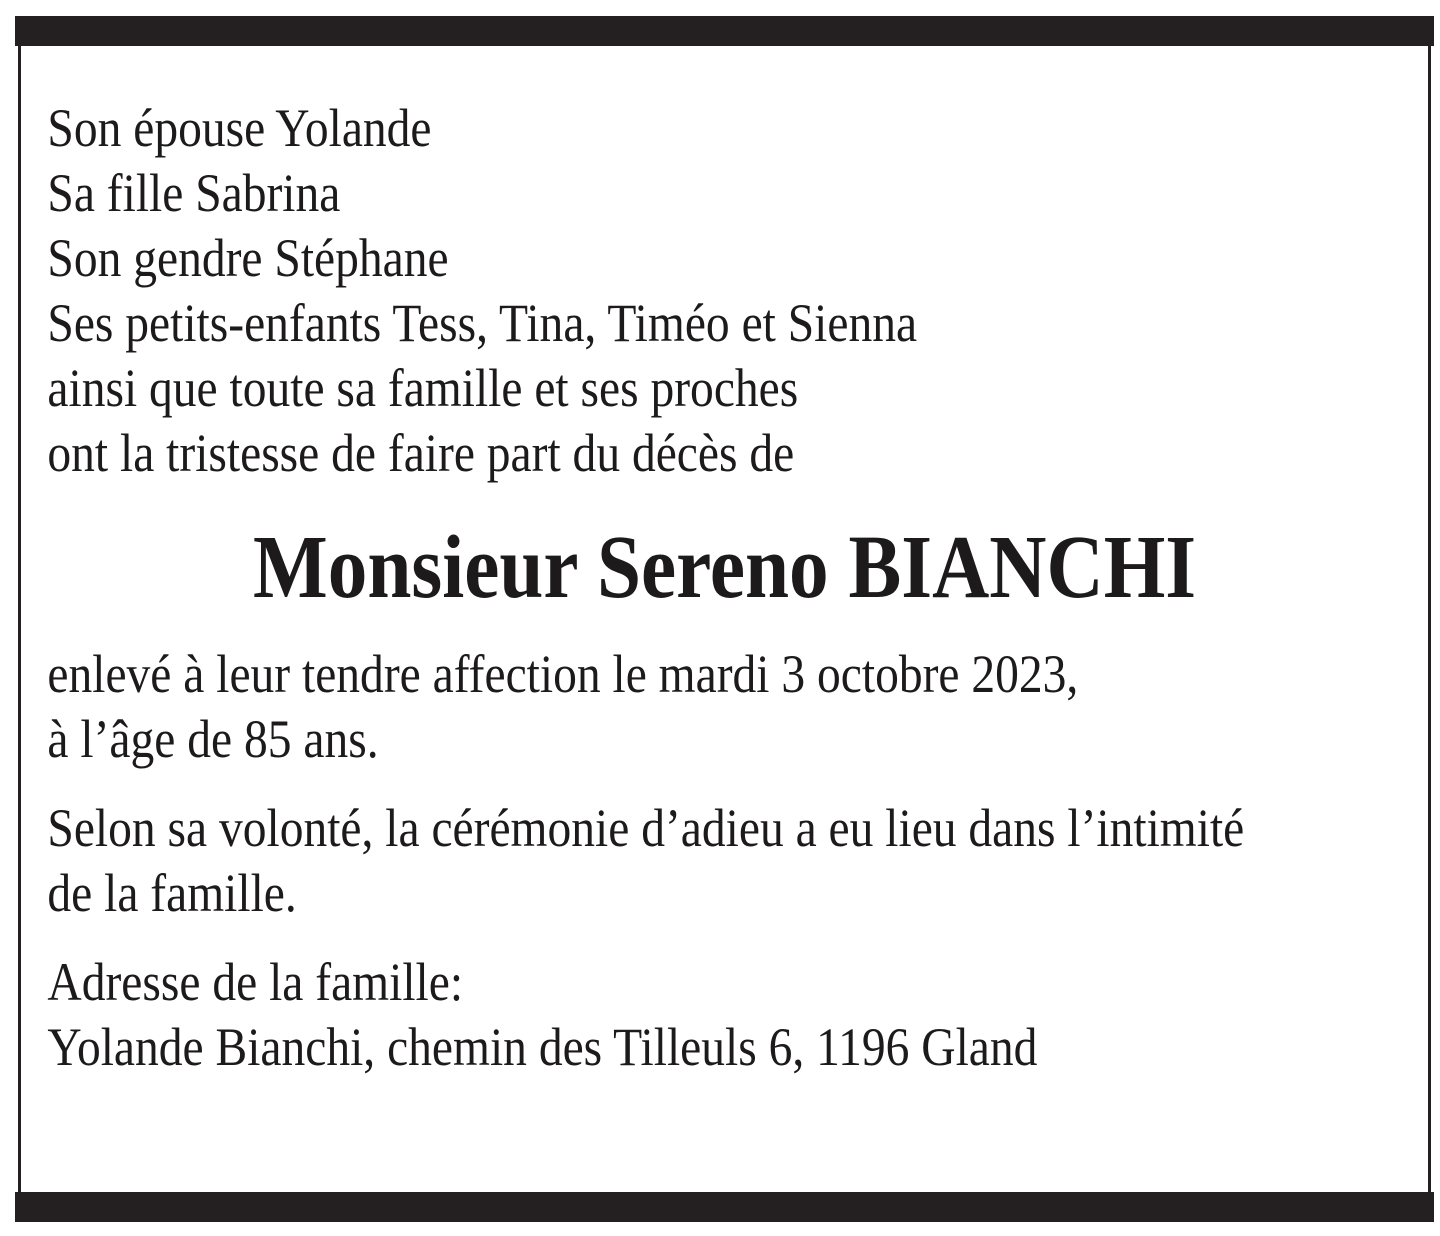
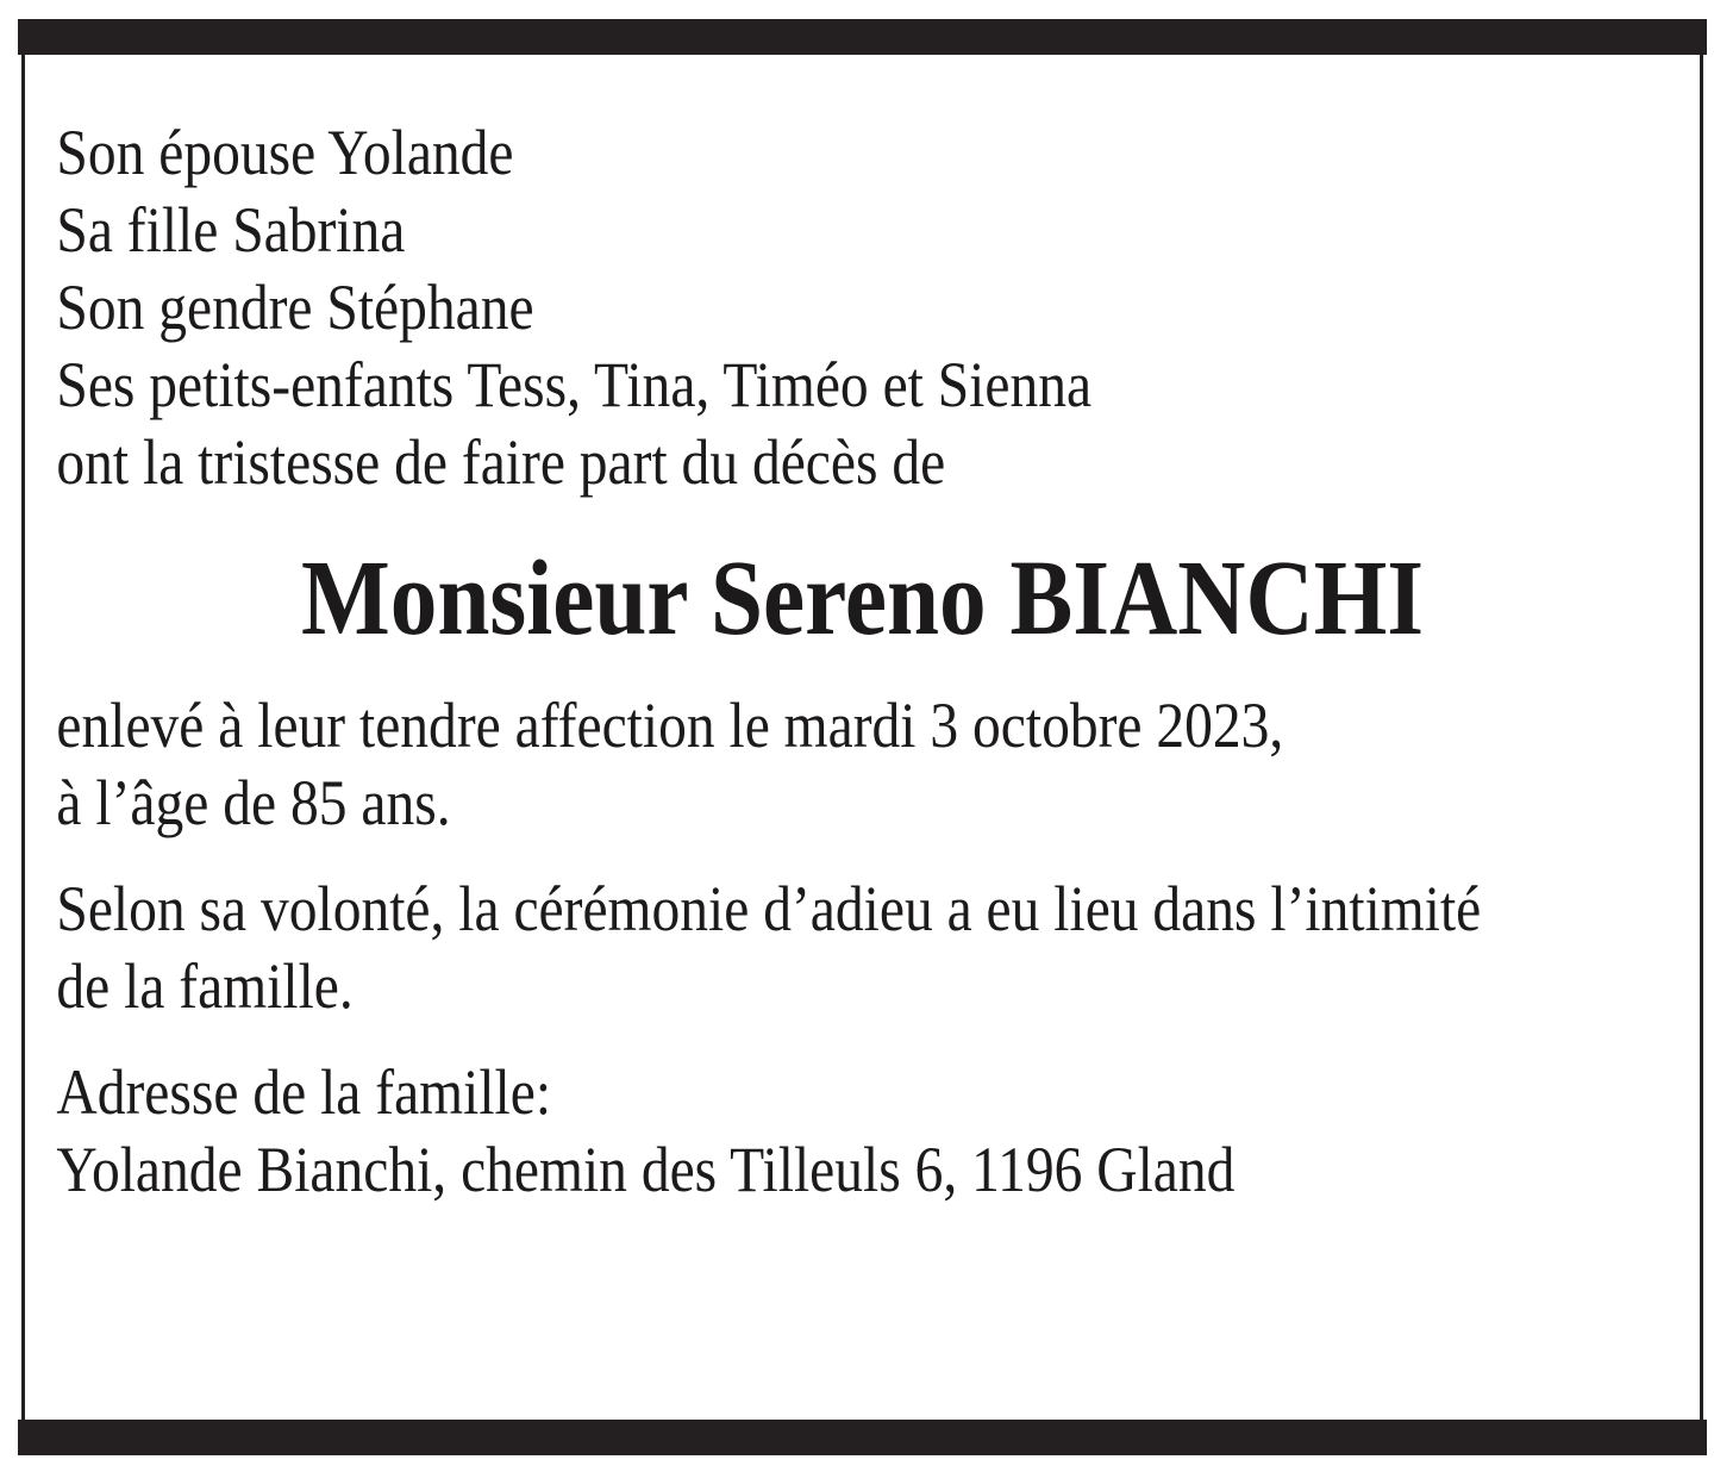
  Son épouse Yolande
  Sa fille Sabrina
  Son gendre Stéphane
  Ses petits-enfants Tess, Tina, Timéo et Sienna
- ainsi que toute sa famille et ses proches
  ont la tristesse de faire part du décès de
  Monsieur Sereno BIANCHI
  enlevé à leur tendre affection le mardi 3 octobre 2023,
  à l’âge de 85 ans.
  Selon sa volonté, la cérémonie d’adieu a eu lieu dans l’intimité
  de la famille.
  Adresse de la famille:
  Yolande Bianchi, chemin des Tilleuls 6, 1196 Gland
